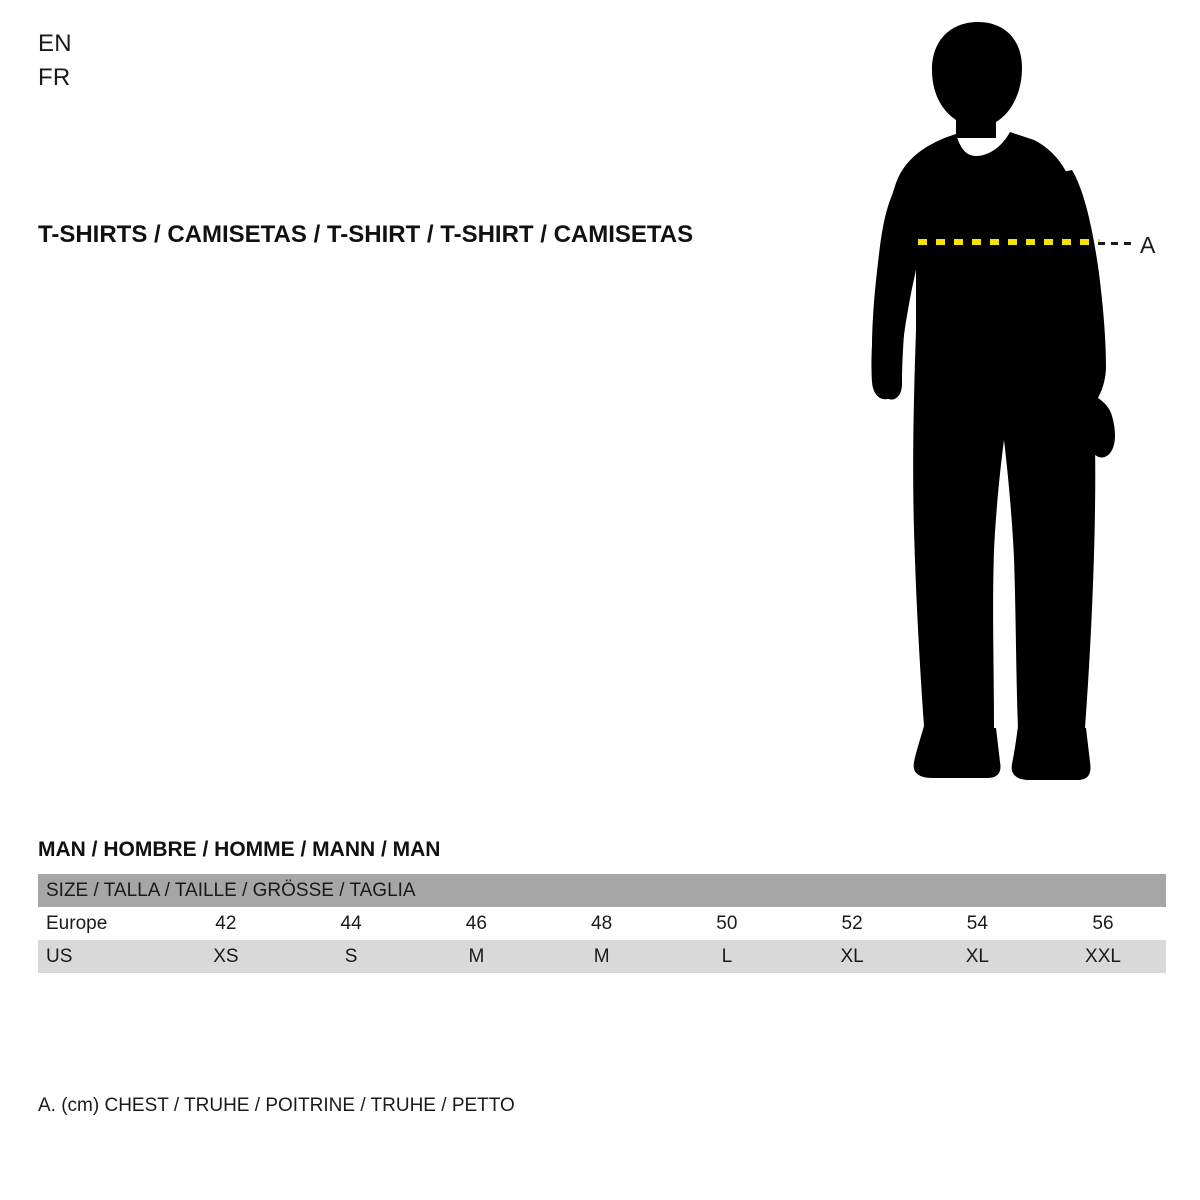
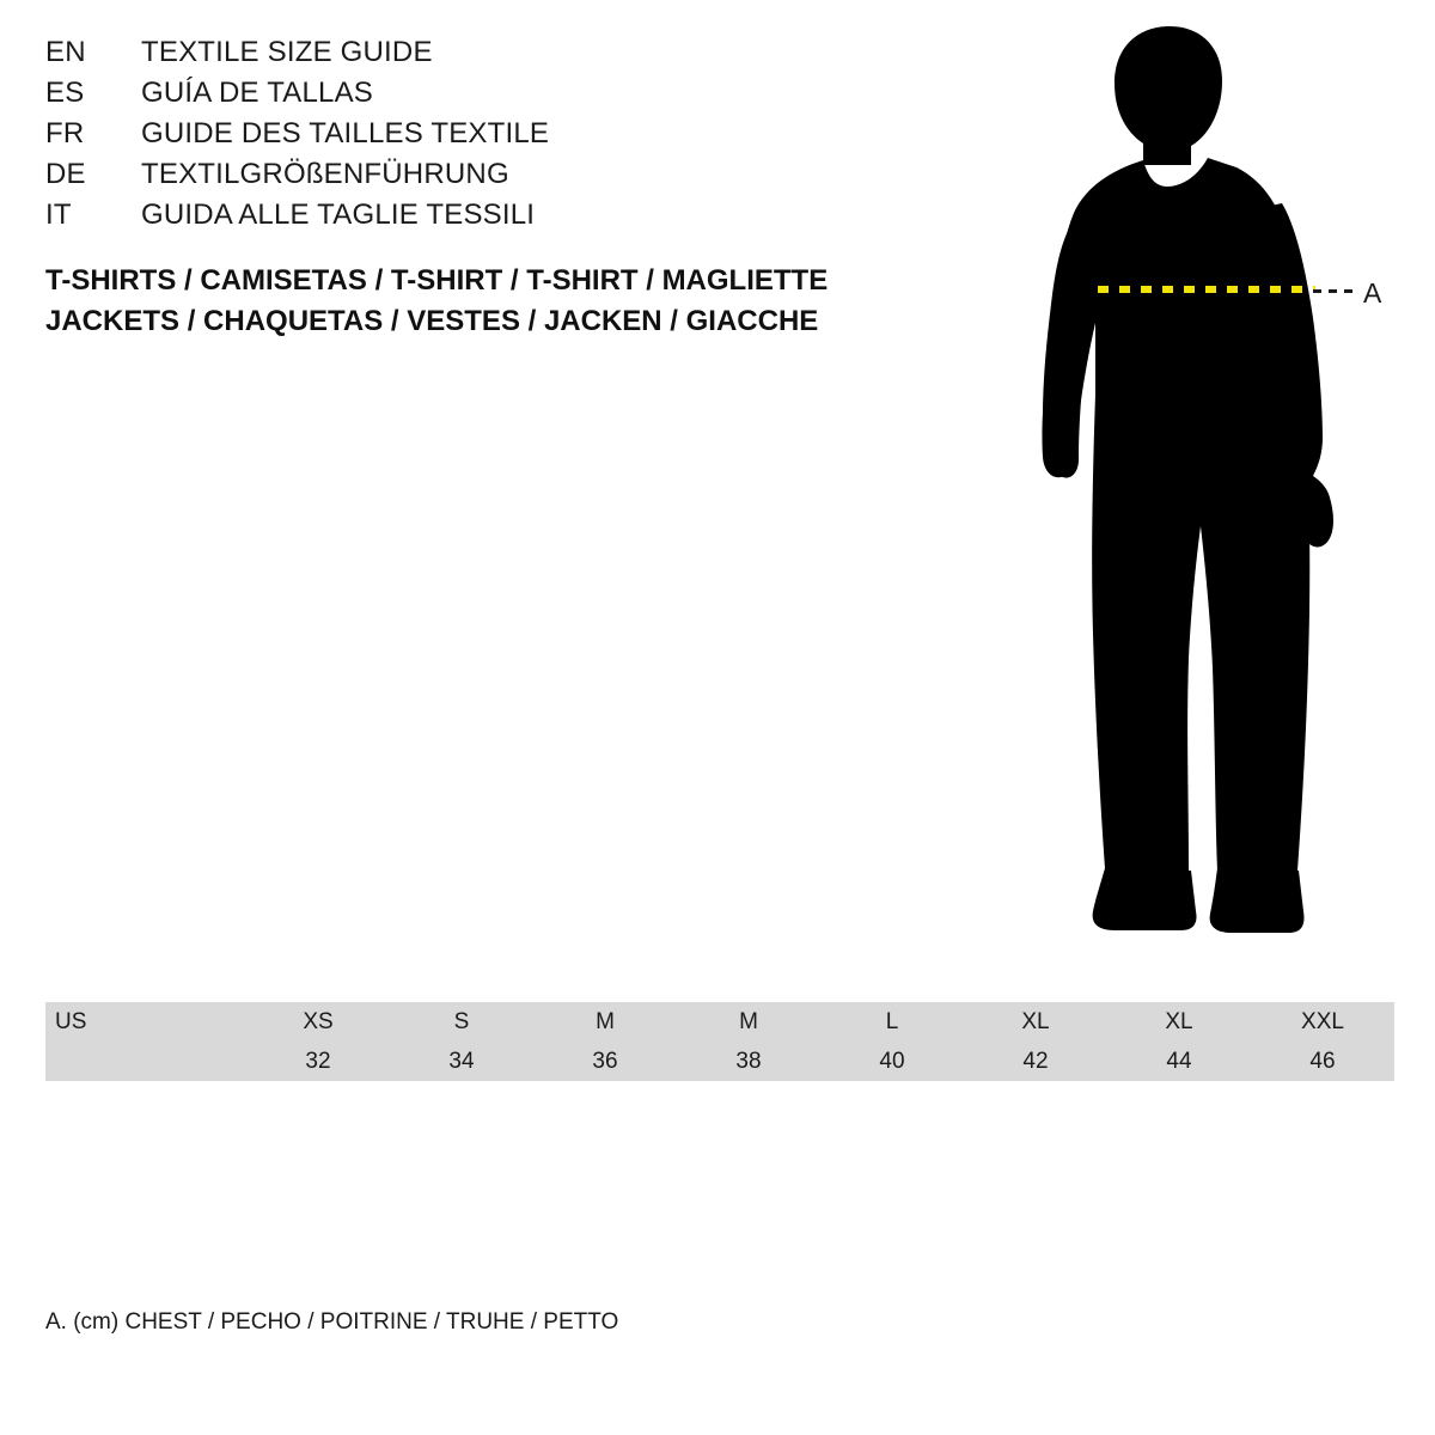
  EN
+ TEXTILE SIZE GUIDE
+ ES
+ GUÍA DE TALLAS
  FR
+ GUIDE DES TAILLES TEXTILE
+ DE
+ TEXTILGRÖßENFÜHRUNG
+ IT
+ GUIDA ALLE TAGLIE TESSILI
- T-SHIRTS / CAMISETAS / T-SHIRT / T-SHIRT / CAMISETAS
+ T-SHIRTS / CAMISETAS / T-SHIRT / T-SHIRT / MAGLIETTE
+ JACKETS / CHAQUETAS / VESTES / JACKEN / GIACCHE
  A
- MAN / HOMBRE / HOMME / MANN / MAN
- SIZE / TALLA / TAILLE / GRÖSSE / TAGLIA
- Europe	42	44	46	48	50	52	54	56
  US	XS	S	M	M	L	XL	XL	XXL
+ 	32	34	36	38	40	42	44	46
- A. (cm) CHEST / TRUHE / POITRINE / TRUHE / PETTO
+ A. (cm) CHEST / PECHO / POITRINE / TRUHE / PETTO
